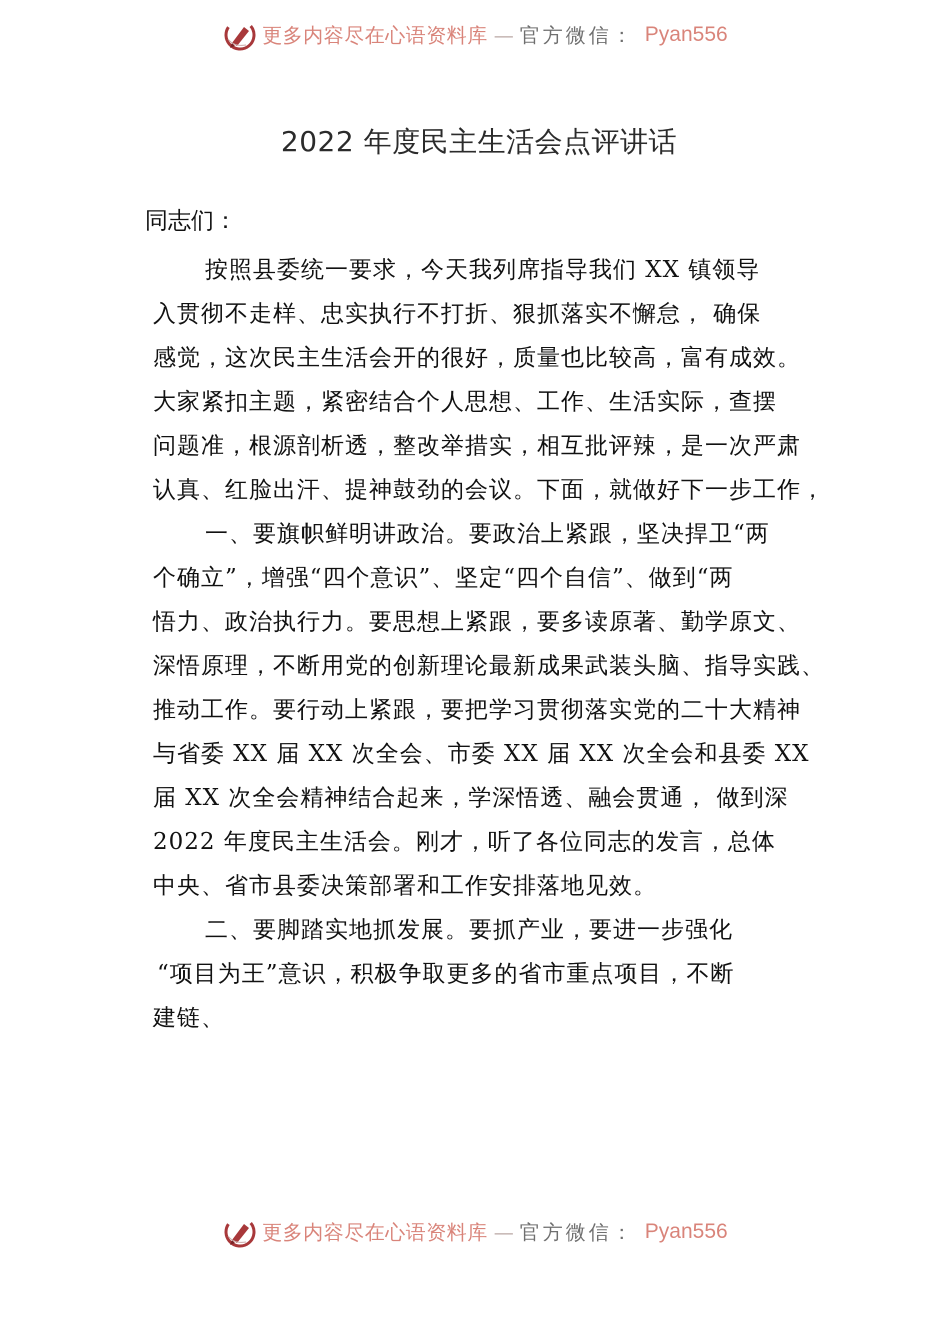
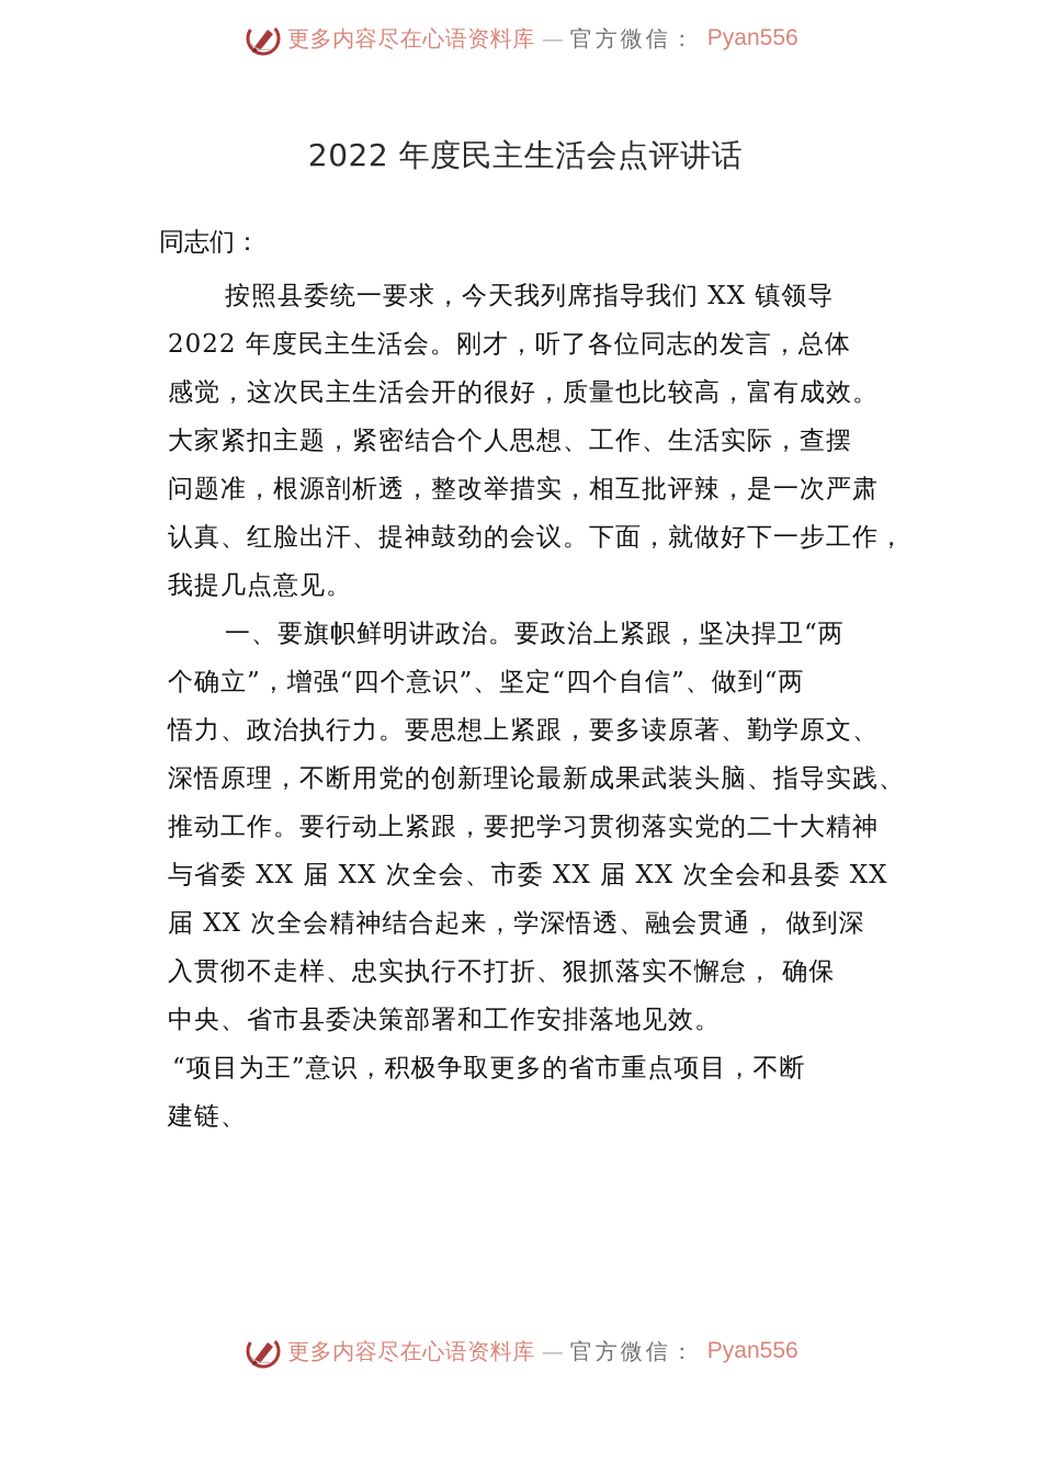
  更多内容尽在心语资料库
  —
  官方微信：
  Pyan556
  2022 年度民主生活会点评讲话
  同志们：
  按照县委统一要求，今天我列席指导我们 XX 镇领导
- 入贯彻不走样、忠实执行不打折、狠抓落实不懈怠， 确保
+ 2022 年度民主生活会。刚才，听了各位同志的发言，总体
  感觉，这次民主生活会开的很好，质量也比较高，富有成效。
  大家紧扣主题，紧密结合个人思想、工作、生活实际，查摆
  问题准，根源剖析透，整改举措实，相互批评辣，是一次严肃
  认真、红脸出汗、提神鼓劲的会议。下面，就做好下一步工作，
+ 我提几点意见。
  一、要旗帜鲜明讲政治。要政治上紧跟，坚决捍卫“两
  个确立”，增强“四个意识”、坚定“四个自信”、做到“两
  悟力、政治执行力。要思想上紧跟，要多读原著、勤学原文、
  深悟原理，不断用党的创新理论最新成果武装头脑、指导实践、
  推动工作。要行动上紧跟，要把学习贯彻落实党的二十大精神
  与省委 XX 届 XX 次全会、市委 XX 届 XX 次全会和县委 XX
  届 XX 次全会精神结合起来，学深悟透、融会贯通， 做到深
- 2022 年度民主生活会。刚才，听了各位同志的发言，总体
+ 入贯彻不走样、忠实执行不打折、狠抓落实不懈怠， 确保
  中央、省市县委决策部署和工作安排落地见效。
- 二、要脚踏实地抓发展。要抓产业，要进一步强化
  “项目为王”意识，积极争取更多的省市重点项目，不断
  建链、
  更多内容尽在心语资料库
  —
  官方微信：
  Pyan556
